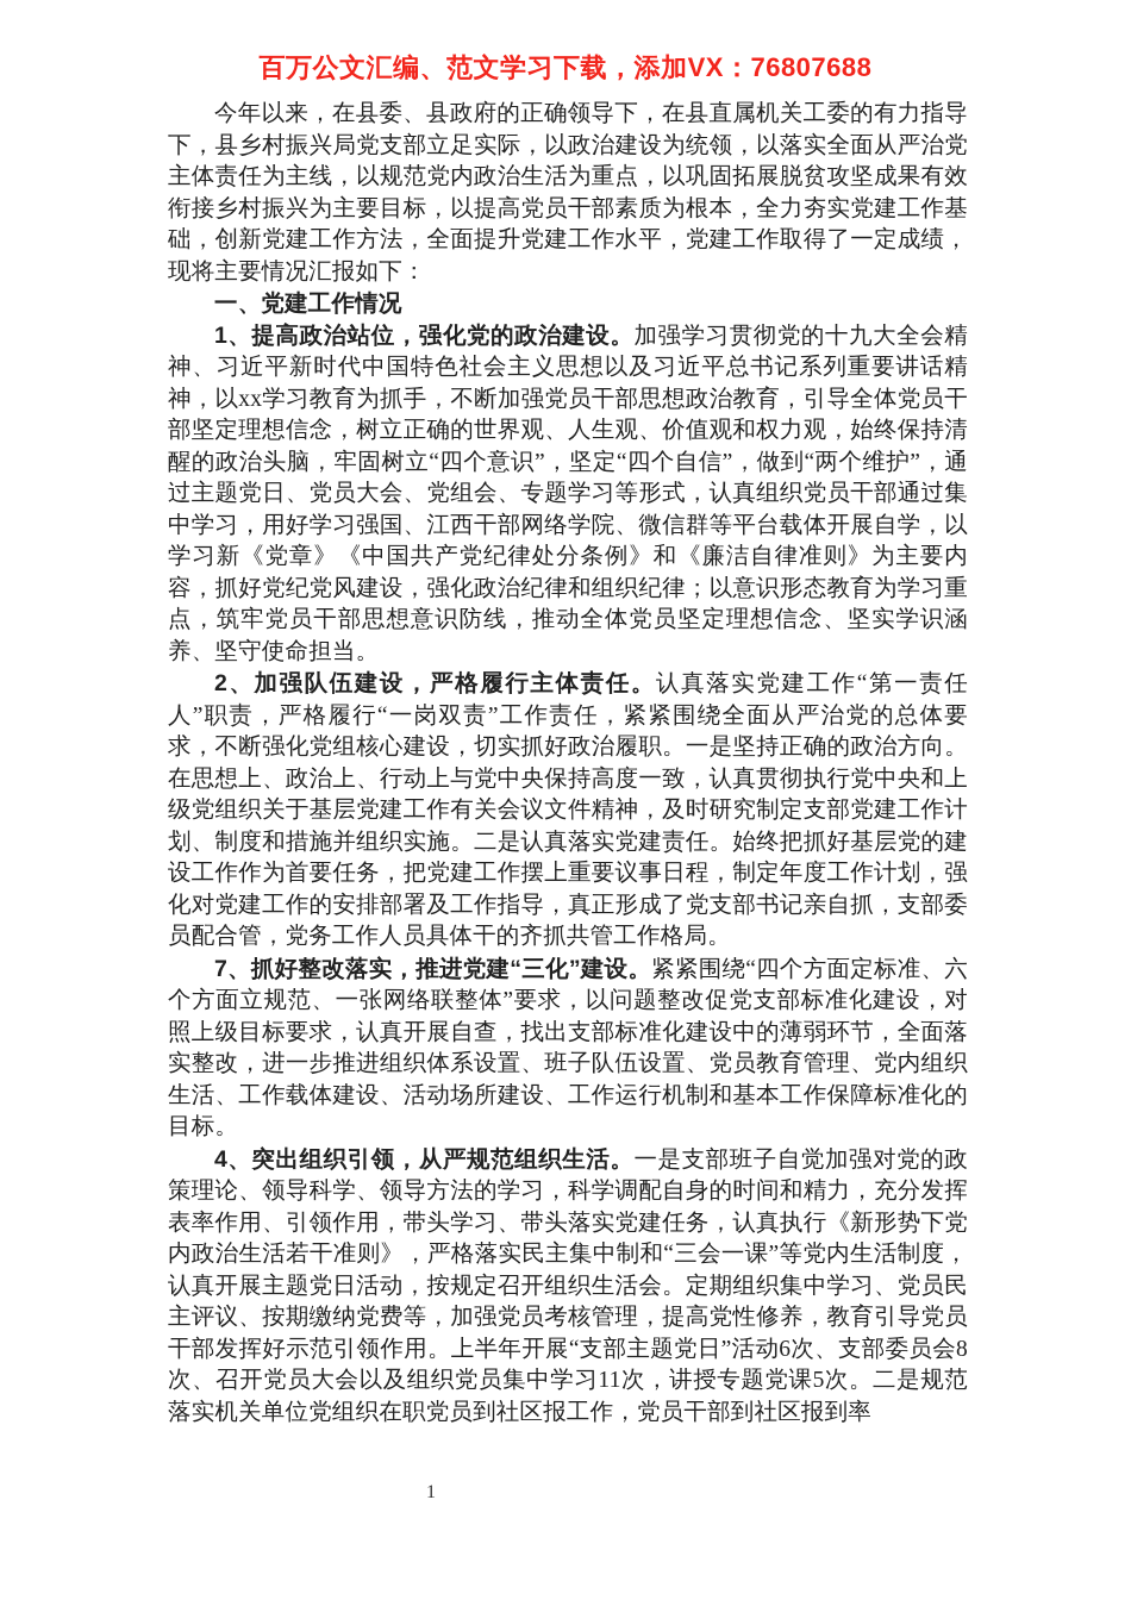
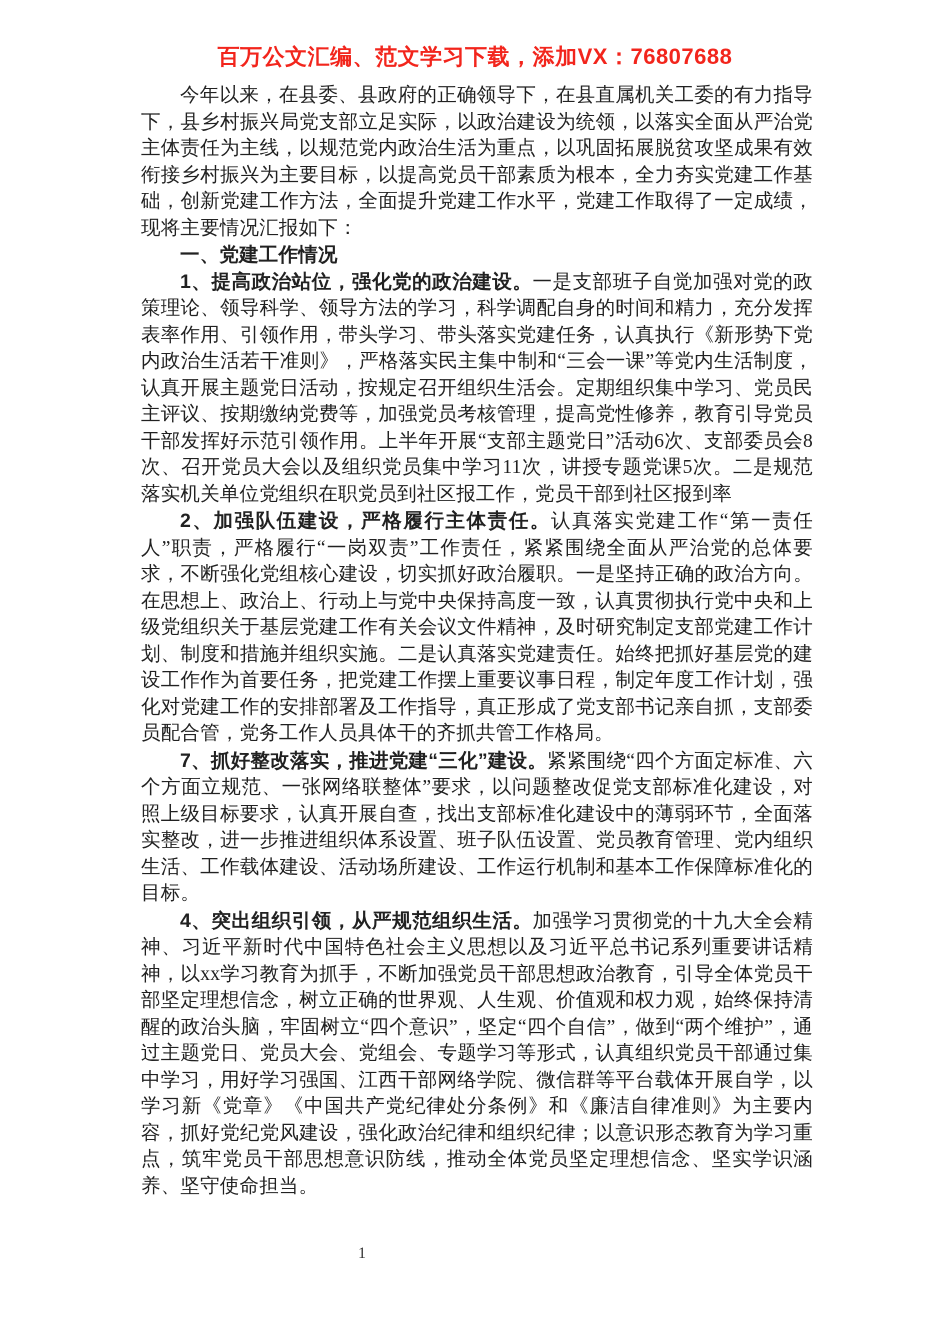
  百万公文汇编、范文学习下载，添加VX：76807688
  今年以来，在县委、县政府的正确领导下，在县直属机关工委的有力指导下，县乡村振兴局党支部立足实际，以政治建设为统领，以落实全面从严治党主体责任为主线，以规范党内政治生活为重点，以巩固拓展脱贫攻坚成果有效衔接乡村振兴为主要目标，以提高党员干部素质为根本，全力夯实党建工作基础，创新党建工作方法，全面提升党建工作水平，党建工作取得了一定成绩，现将主要情况汇报如下：
  一、党建工作情况
- 1、提高政治站位，强化党的政治建设。加强学习贯彻党的十九大全会精神、习近平新时代中国特色社会主义思想以及习近平总书记系列重要讲话精神，以xx学习教育为抓手，不断加强党员干部思想政治教育，引导全体党员干部坚定理想信念，树立正确的世界观、人生观、价值观和权力观，始终保持清醒的政治头脑，牢固树立“四个意识”，坚定“四个自信”，做到“两个维护”，通过主题党日、党员大会、党组会、专题学习等形式，认真组织党员干部通过集中学习，用好学习强国、江西干部网络学院、微信群等平台载体开展自学，以学习新《党章》《中国共产党纪律处分条例》和《廉洁自律准则》为主要内容，抓好党纪党风建设，强化政治纪律和组织纪律；以意识形态教育为学习重点，筑牢党员干部思想意识防线，推动全体党员坚定理想信念、坚实学识涵养、坚守使命担当。
+ 1、提高政治站位，强化党的政治建设。一是支部班子自觉加强对党的政策理论、领导科学、领导方法的学习，科学调配自身的时间和精力，充分发挥表率作用、引领作用，带头学习、带头落实党建任务，认真执行《新形势下党内政治生活若干准则》，严格落实民主集中制和“三会一课”等党内生活制度，认真开展主题党日活动，按规定召开组织生活会。定期组织集中学习、党员民主评议、按期缴纳党费等，加强党员考核管理，提高党性修养，教育引导党员干部发挥好示范引领作用。上半年开展“支部主题党日”活动6次、支部委员会8次、召开党员大会以及组织党员集中学习11次，讲授专题党课5次。二是规范落实机关单位党组织在职党员到社区报工作，党员干部到社区报到率
  2、加强队伍建设，严格履行主体责任。认真落实党建工作“第一责任人”职责，严格履行“一岗双责”工作责任，紧紧围绕全面从严治党的总体要求，不断强化党组核心建设，切实抓好政治履职。一是坚持正确的政治方向。在思想上、政治上、行动上与党中央保持高度一致，认真贯彻执行党中央和上级党组织关于基层党建工作有关会议文件精神，及时研究制定支部党建工作计划、制度和措施并组织实施。二是认真落实党建责任。始终把抓好基层党的建设工作作为首要任务，把党建工作摆上重要议事日程，制定年度工作计划，强化对党建工作的安排部署及工作指导，真正形成了党支部书记亲自抓，支部委员配合管，党务工作人员具体干的齐抓共管工作格局。
  7、抓好整改落实，推进党建“三化”建设。紧紧围绕“四个方面定标准、六个方面立规范、一张网络联整体”要求，以问题整改促党支部标准化建设，对照上级目标要求，认真开展自查，找出支部标准化建设中的薄弱环节，全面落实整改，进一步推进组织体系设置、班子队伍设置、党员教育管理、党内组织生活、工作载体建设、活动场所建设、工作运行机制和基本工作保障标准化的目标。
- 4、突出组织引领，从严规范组织生活。一是支部班子自觉加强对党的政策理论、领导科学、领导方法的学习，科学调配自身的时间和精力，充分发挥表率作用、引领作用，带头学习、带头落实党建任务，认真执行《新形势下党内政治生活若干准则》，严格落实民主集中制和“三会一课”等党内生活制度，认真开展主题党日活动，按规定召开组织生活会。定期组织集中学习、党员民主评议、按期缴纳党费等，加强党员考核管理，提高党性修养，教育引导党员干部发挥好示范引领作用。上半年开展“支部主题党日”活动6次、支部委员会8次、召开党员大会以及组织党员集中学习11次，讲授专题党课5次。二是规范落实机关单位党组织在职党员到社区报工作，党员干部到社区报到率
+ 4、突出组织引领，从严规范组织生活。加强学习贯彻党的十九大全会精神、习近平新时代中国特色社会主义思想以及习近平总书记系列重要讲话精神，以xx学习教育为抓手，不断加强党员干部思想政治教育，引导全体党员干部坚定理想信念，树立正确的世界观、人生观、价值观和权力观，始终保持清醒的政治头脑，牢固树立“四个意识”，坚定“四个自信”，做到“两个维护”，通过主题党日、党员大会、党组会、专题学习等形式，认真组织党员干部通过集中学习，用好学习强国、江西干部网络学院、微信群等平台载体开展自学，以学习新《党章》《中国共产党纪律处分条例》和《廉洁自律准则》为主要内容，抓好党纪党风建设，强化政治纪律和组织纪律；以意识形态教育为学习重点，筑牢党员干部思想意识防线，推动全体党员坚定理想信念、坚实学识涵养、坚守使命担当。
  1
